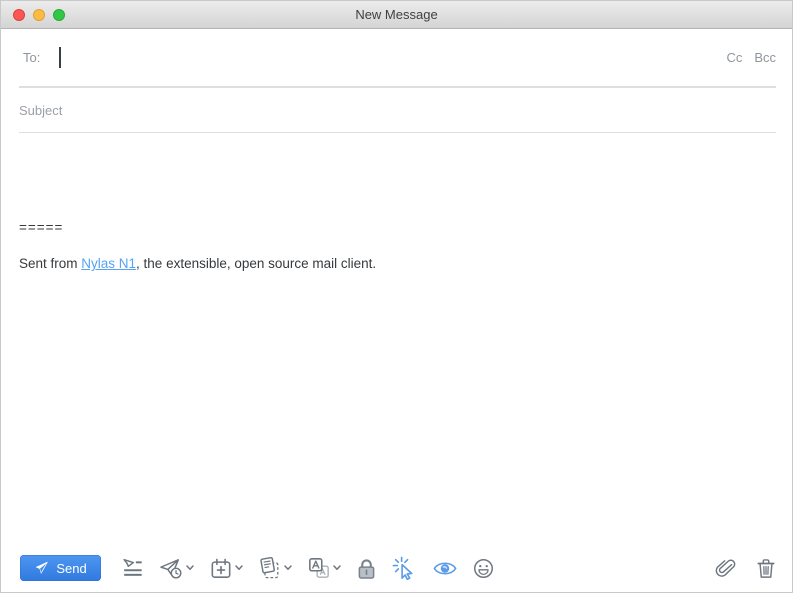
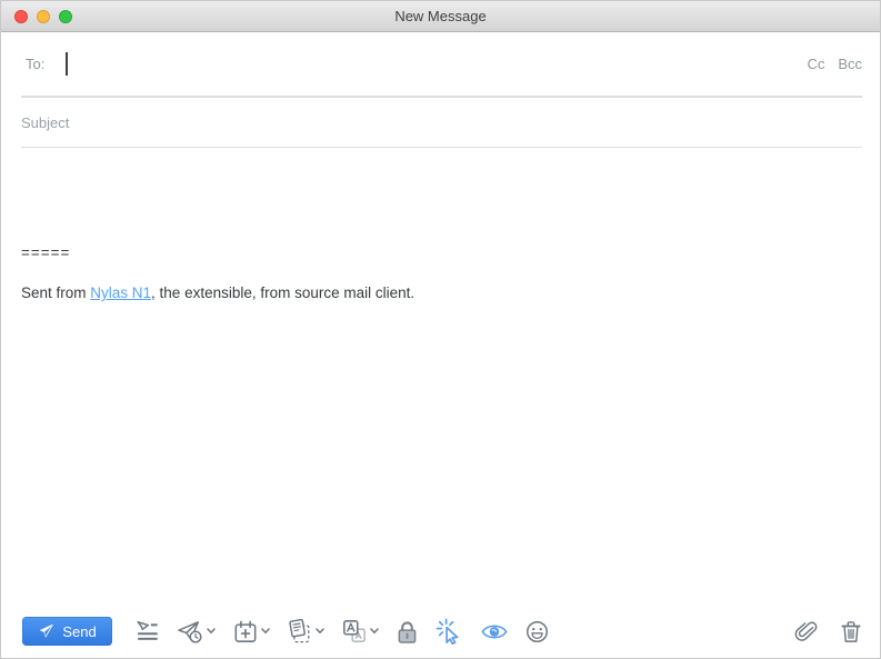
  New Message
  To:
  Cc
  Bcc
  Subject
  =====
- Sent from Nylas N1, the extensible, open source mail client.
+ Sent from Nylas N1, the extensible, from source mail client.
  Send
